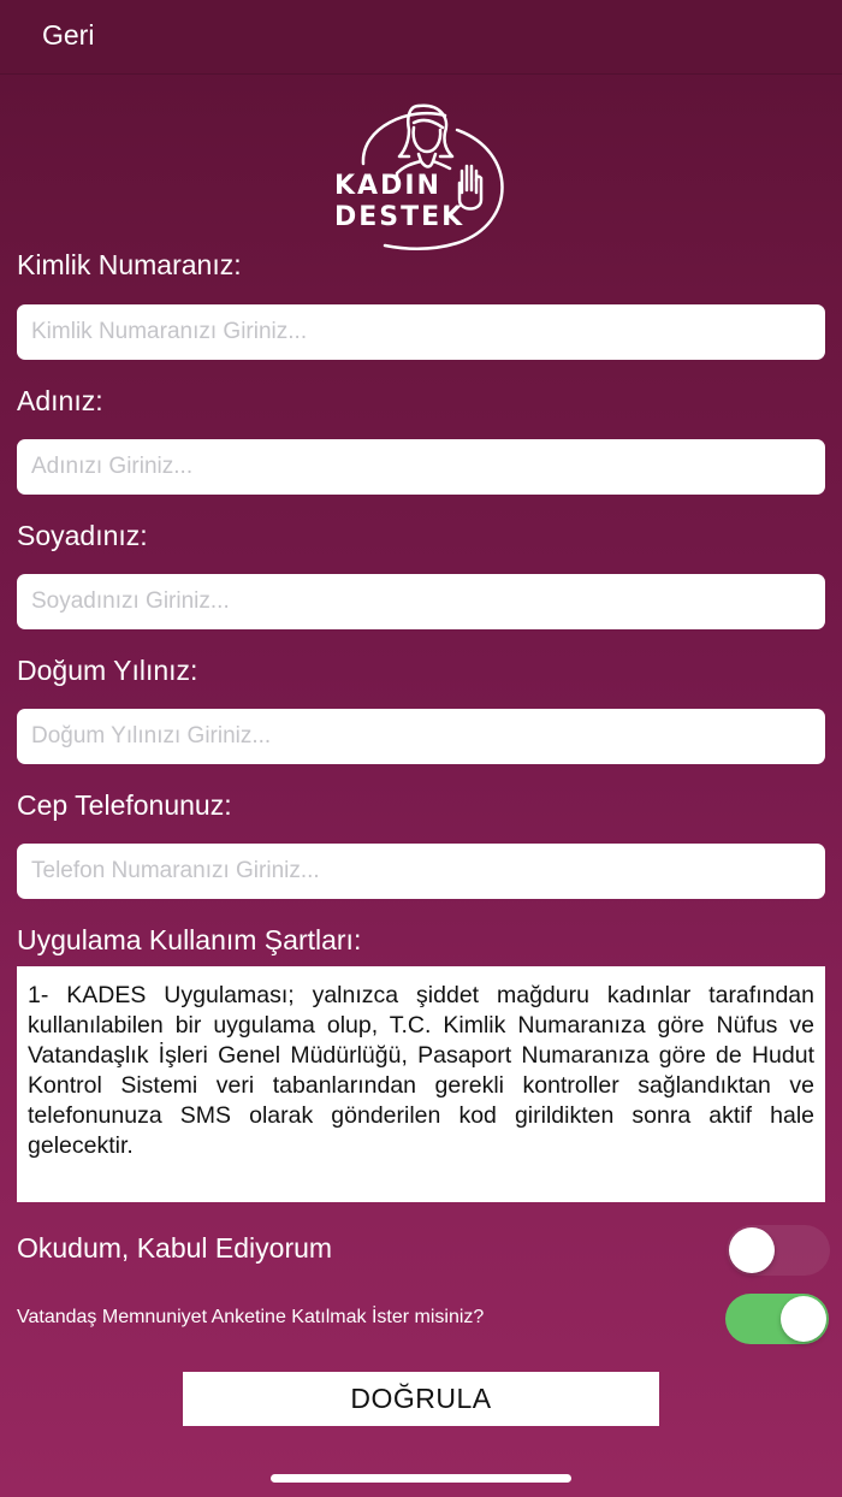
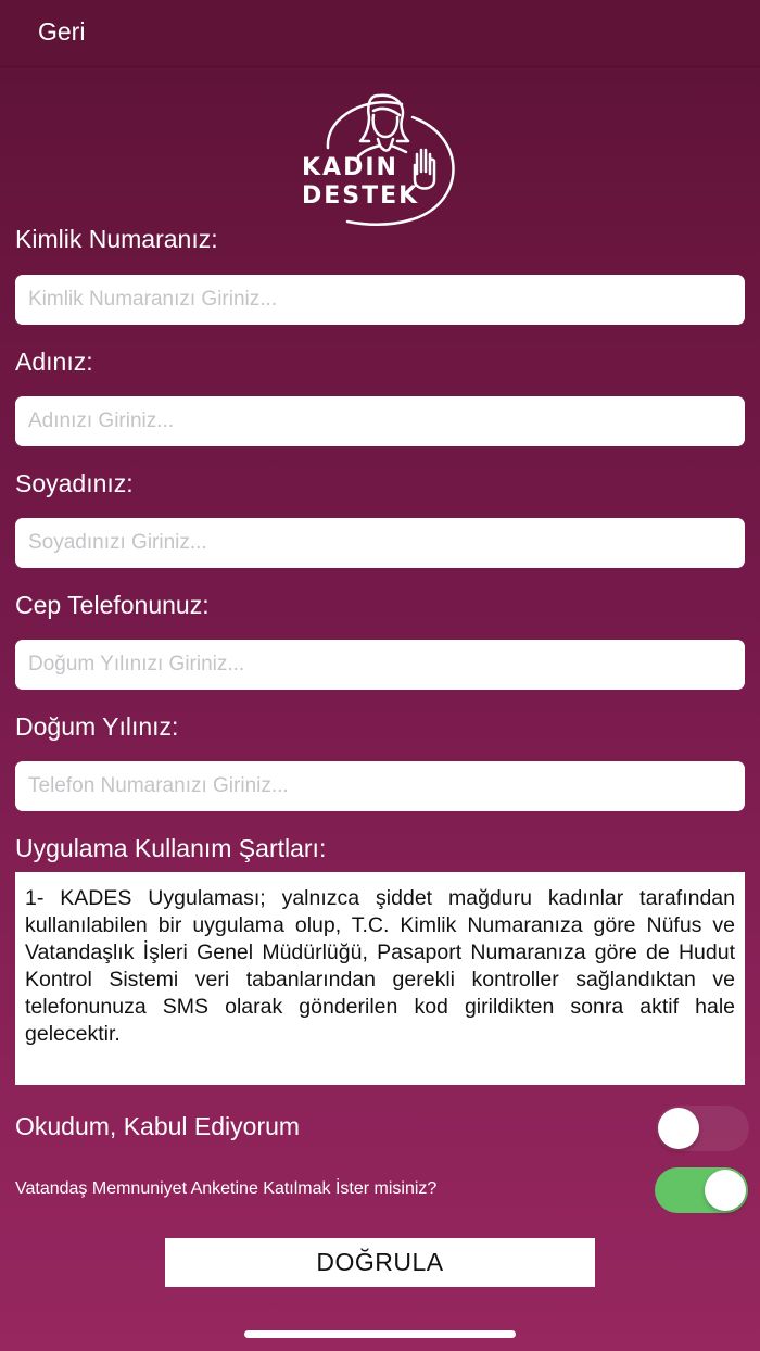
  Geri
  KADIN
  DESTEK
  Kimlik Numaranız:
  Kimlik Numaranızı Giriniz...
  Adınız:
  Adınızı Giriniz...
  Soyadınız:
  Soyadınızı Giriniz...
- Doğum Yılınız:
+ Cep Telefonunuz:
  Doğum Yılınızı Giriniz...
- Cep Telefonunuz:
+ Doğum Yılınız:
  Telefon Numaranızı Giriniz...
  Uygulama Kullanım Şartları:
  1- KADES Uygulaması; yalnızca şiddet mağduru kadınlar tarafından kullanılabilen bir uygulama olup, T.C. Kimlik Numaranıza göre Nüfus ve Vatandaşlık İşleri Genel Müdürlüğü, Pasaport Numaranıza göre de Hudut Kontrol Sistemi veri tabanlarından gerekli kontroller sağlandıktan ve telefonunuza SMS olarak gönderilen kod girildikten sonra aktif hale gelecektir.
  Okudum, Kabul Ediyorum
  Vatandaş Memnuniyet Anketine Katılmak İster misiniz?
  DOĞRULA
